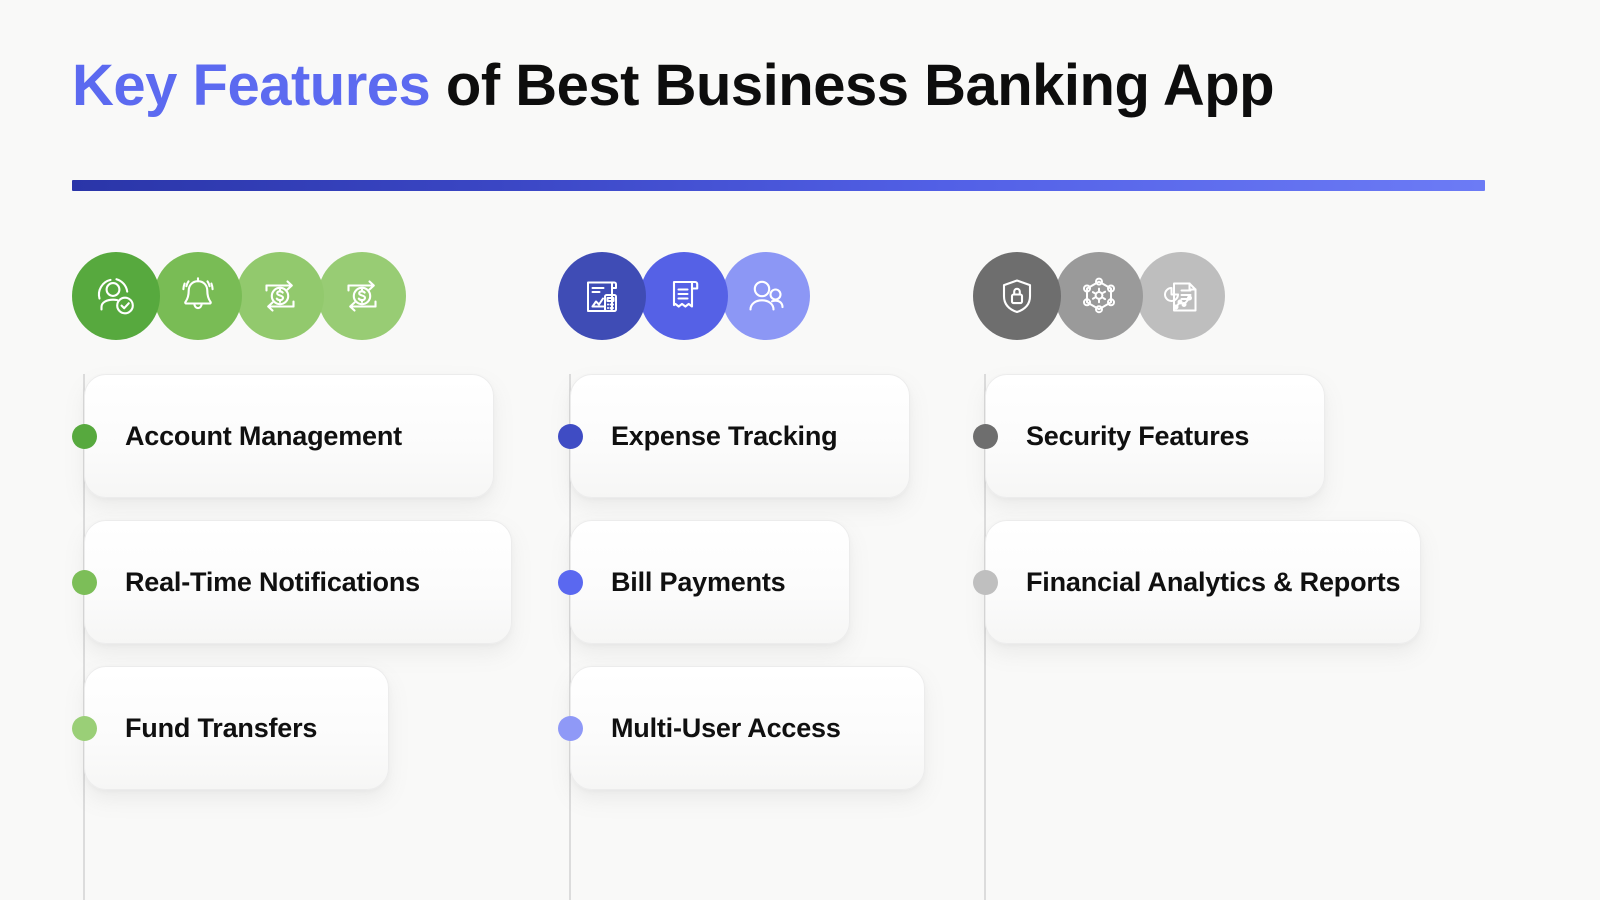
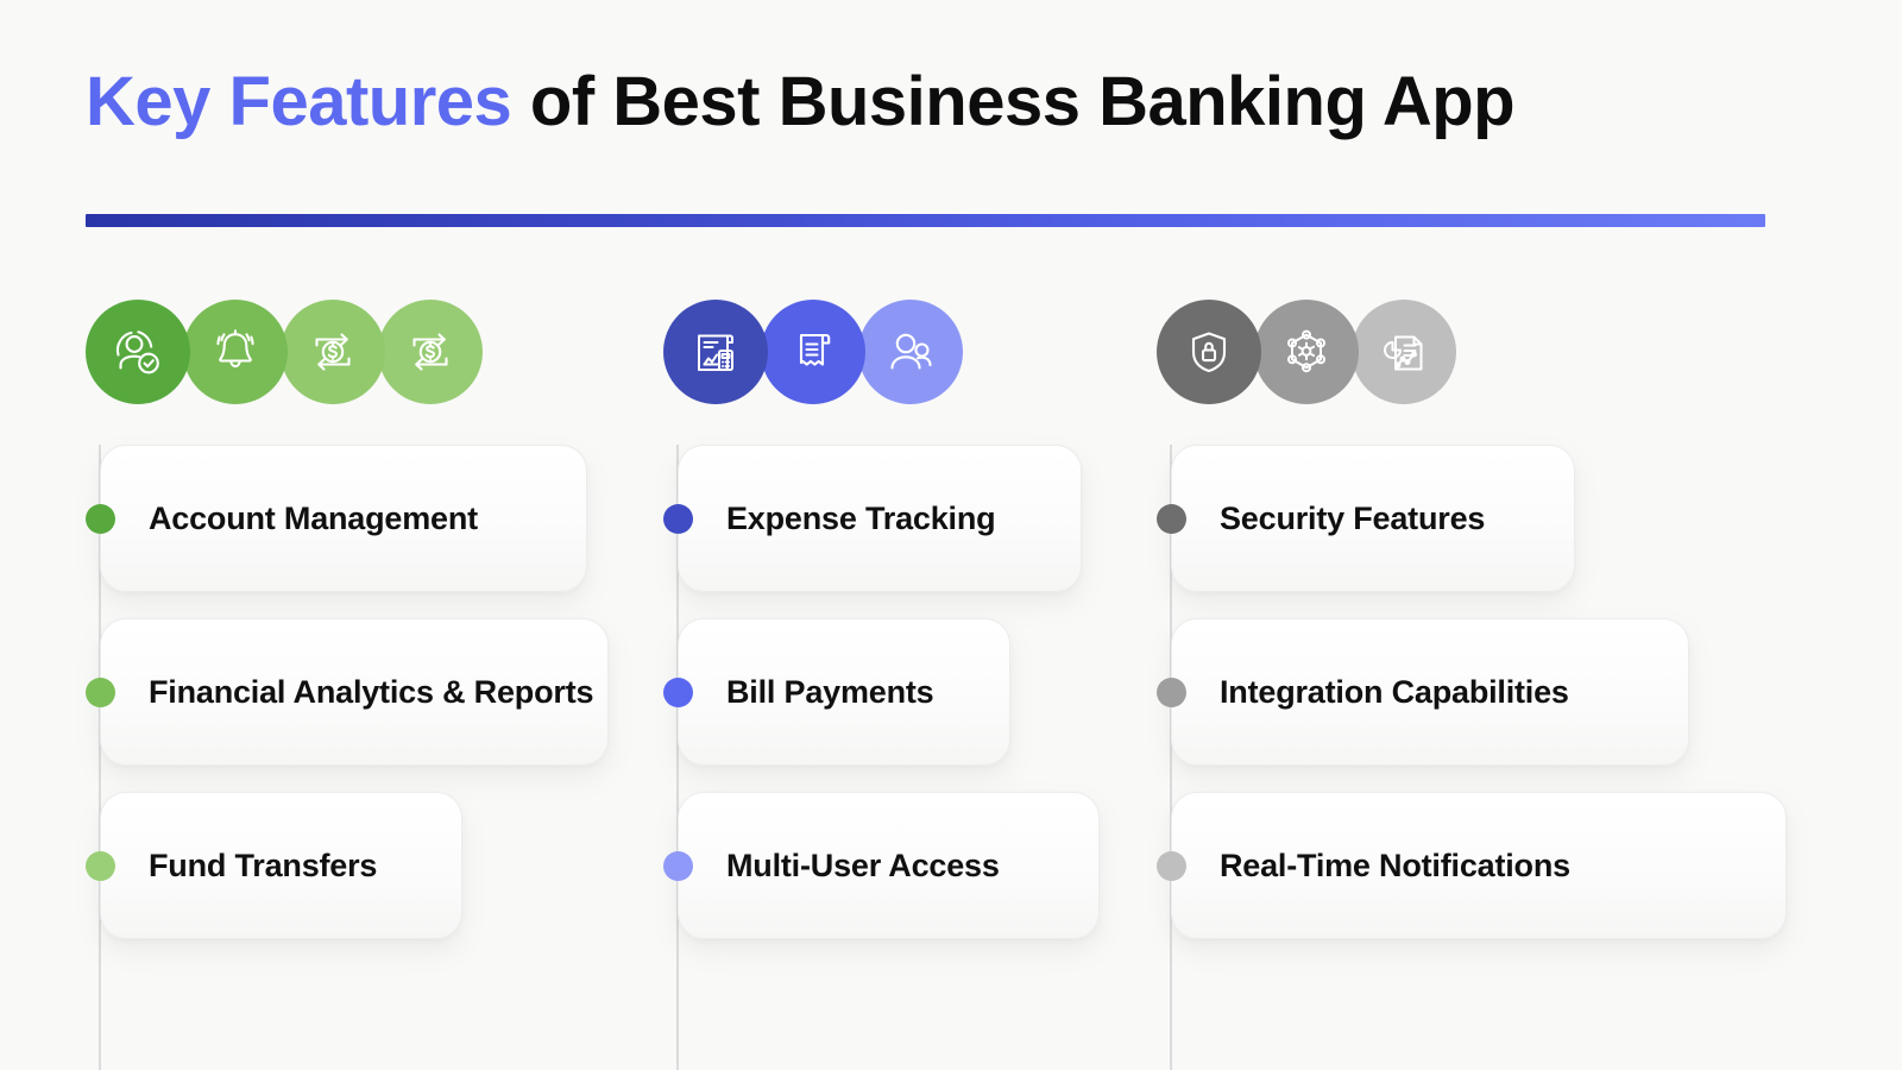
  Key Features of Best Business Banking App
  Account Management
- Real-Time Notifications
+ Financial Analytics & Reports
  Fund Transfers
  Expense Tracking
  Bill Payments
  Multi-User Access
  Security Features
+ Integration Capabilities
- Financial Analytics & Reports
+ Real-Time Notifications
